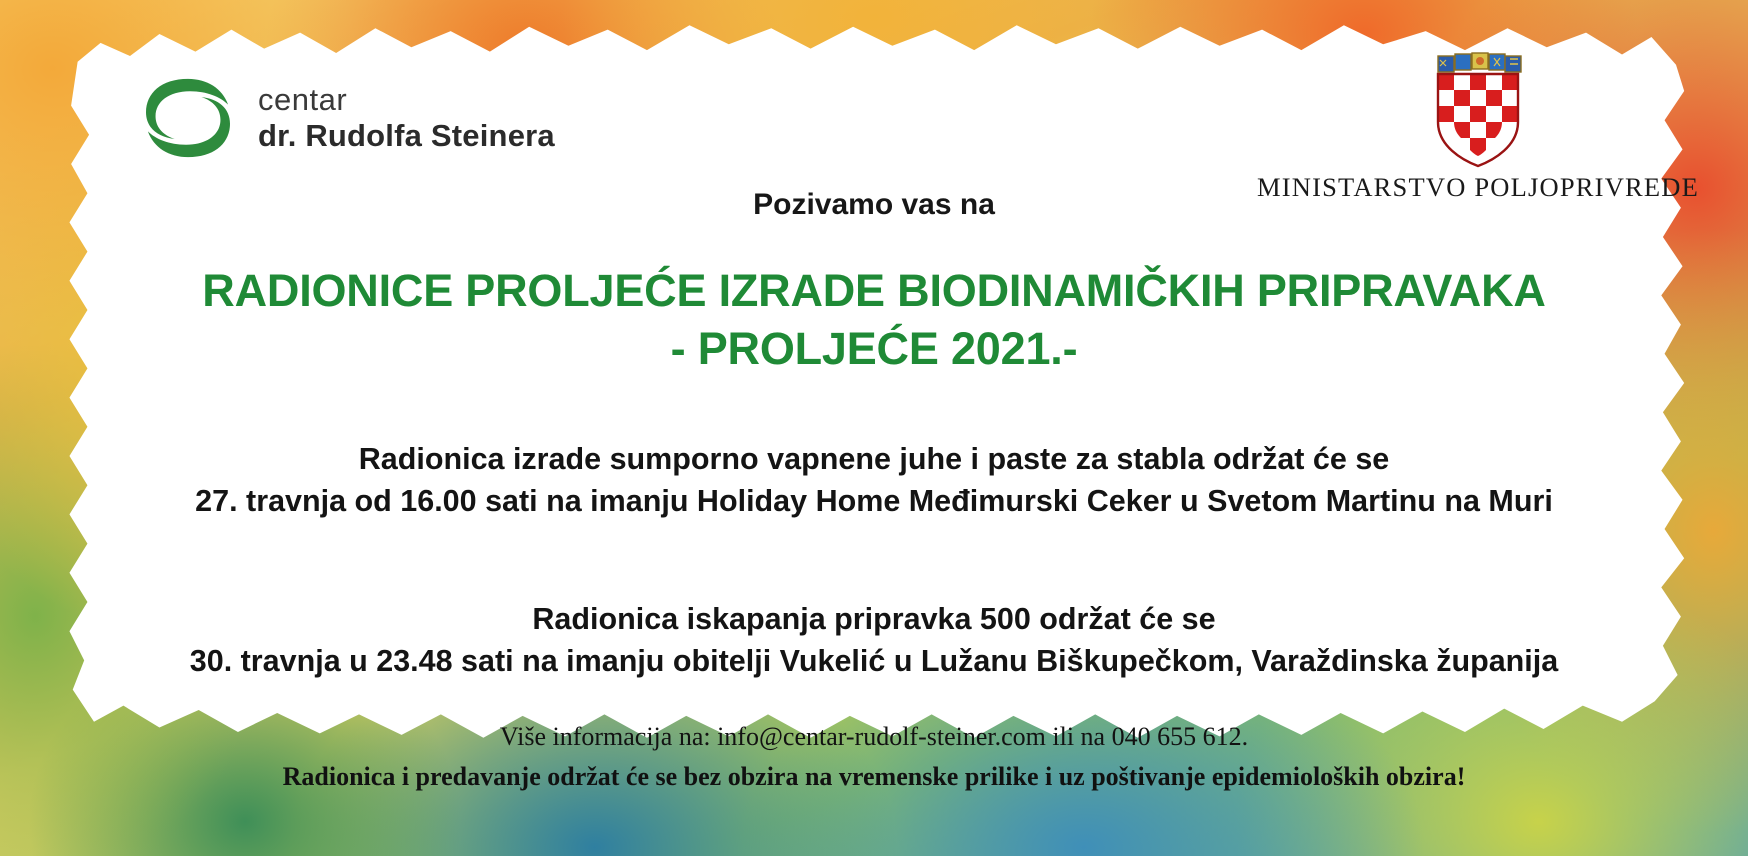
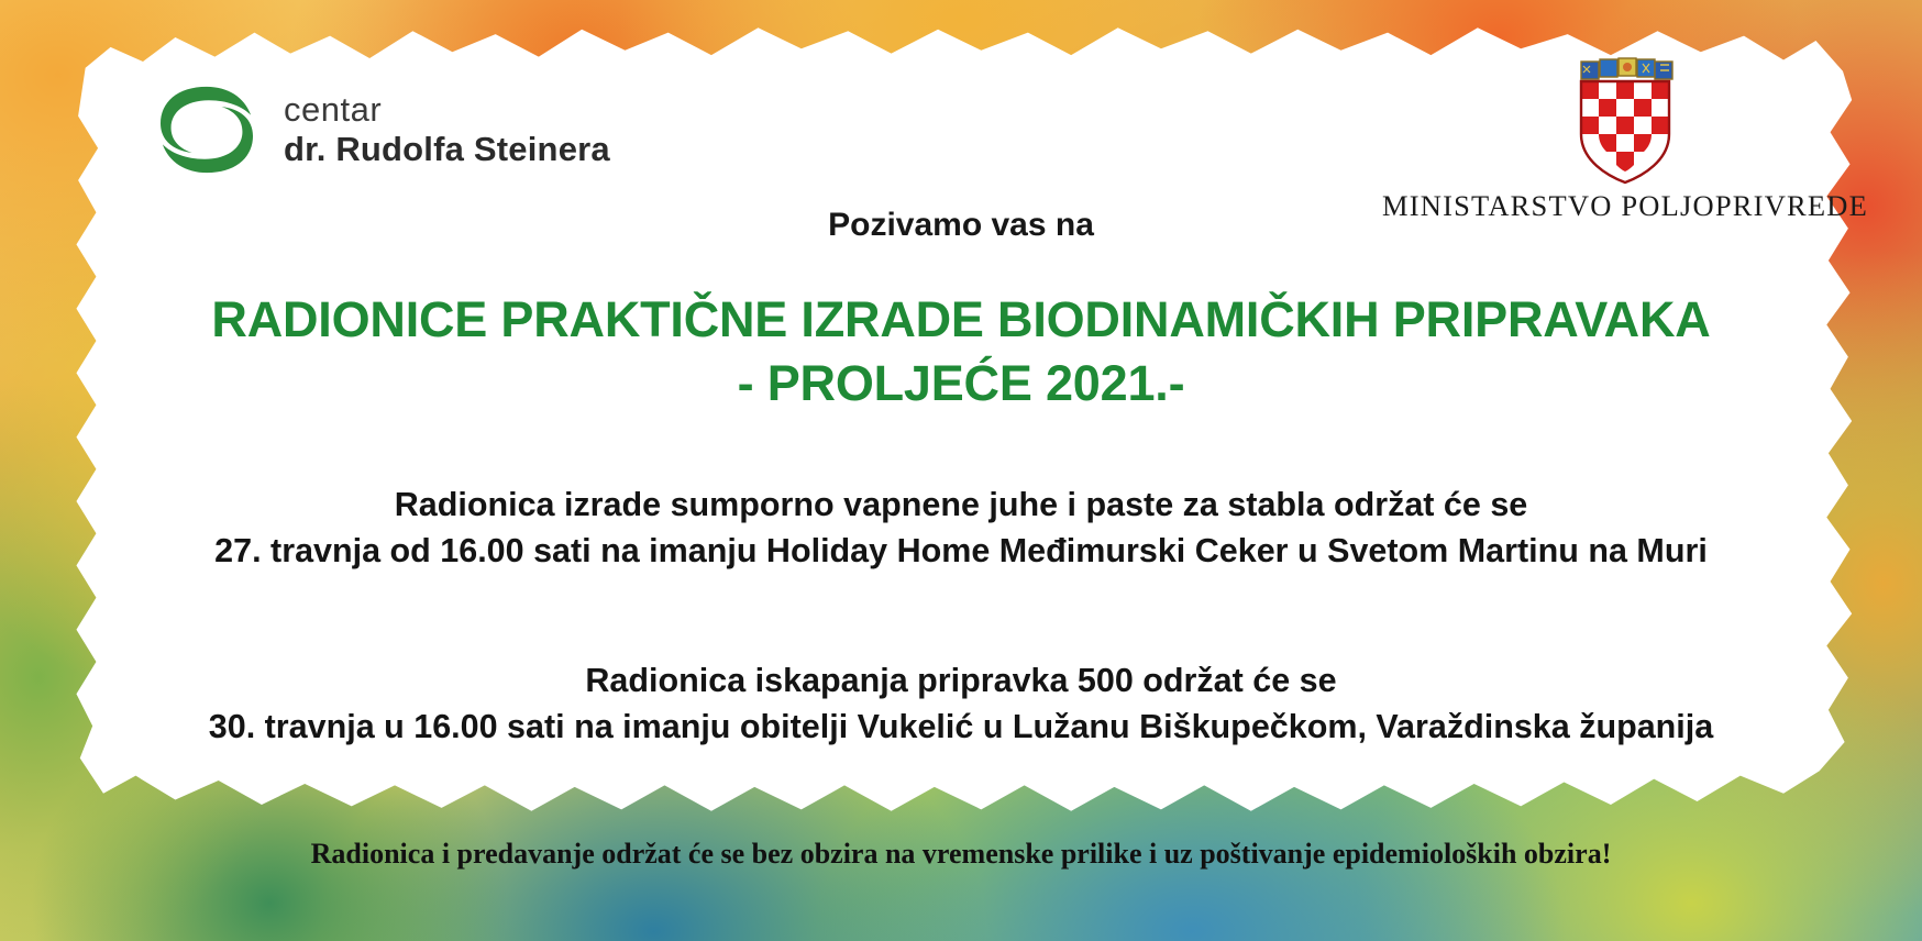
  centar
  dr. Rudolfa Steinera
  MINISTARSTVO POLJOPRIVREDE
  Pozivamo vas na
- RADIONICE PROLJEĆE IZRADE BIODINAMIČKIH PRIPRAVAKA
+ RADIONICE PRAKTIČNE IZRADE BIODINAMIČKIH PRIPRAVAKA
  - PROLJEĆE 2021.-
  Radionica izrade sumporno vapnene juhe i paste za stabla održat će se
  27. travnja od 16.00 sati na imanju Holiday Home Međimurski Ceker u Svetom Martinu na Muri
  Radionica iskapanja pripravka 500 održat će se
- 30. travnja u 23.48 sati na imanju obitelji Vukelić u Lužanu Biškupečkom, Varaždinska županija
+ 30. travnja u 16.00 sati na imanju obitelji Vukelić u Lužanu Biškupečkom, Varaždinska županija
- Više informacija na: info@centar-rudolf-steiner.com ili na 040 655 612.
  Radionica i predavanje održat će se bez obzira na vremenske prilike i uz poštivanje epidemioloških obzira!
